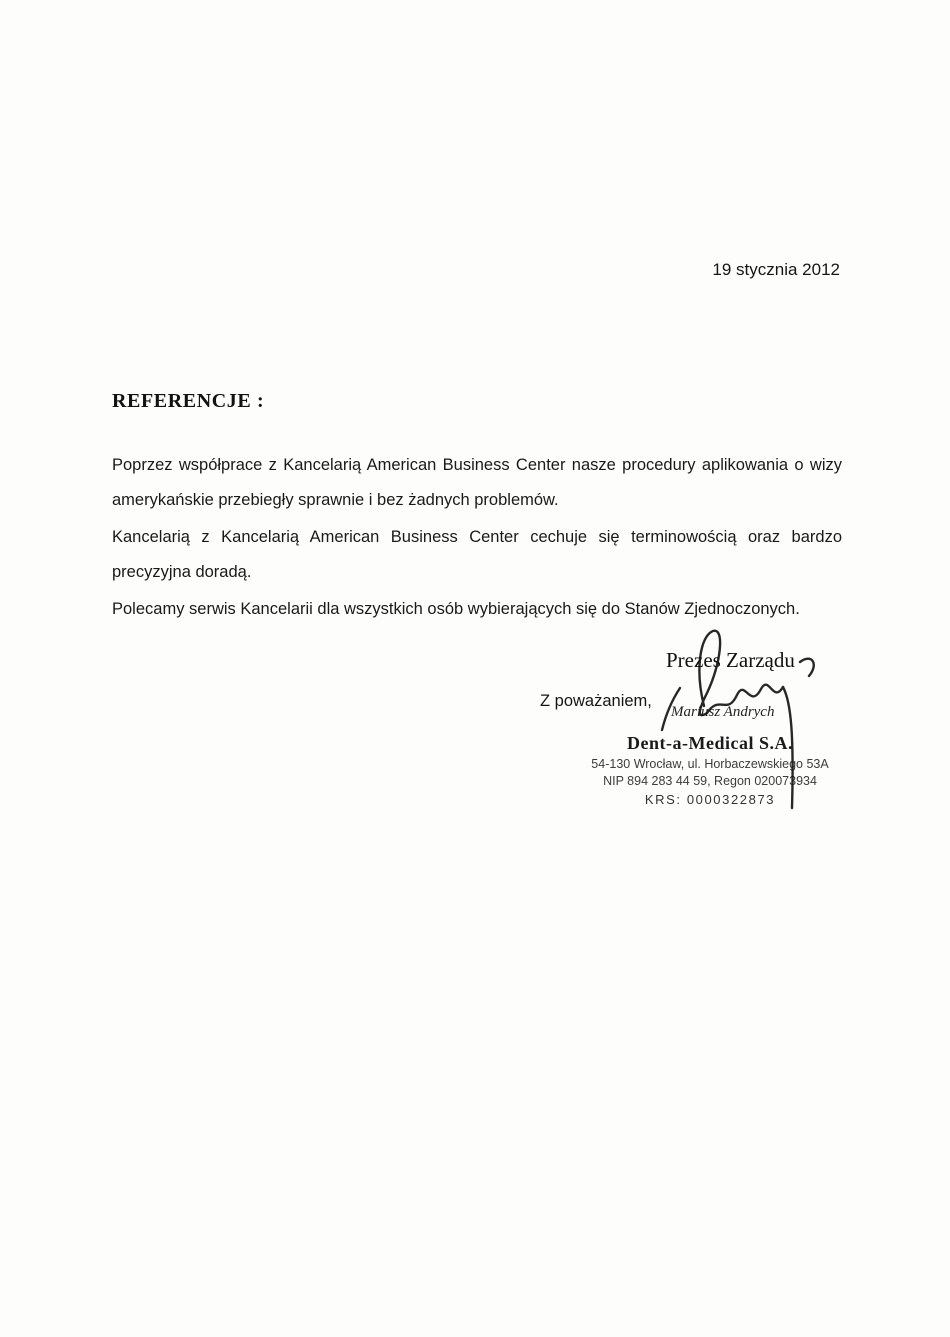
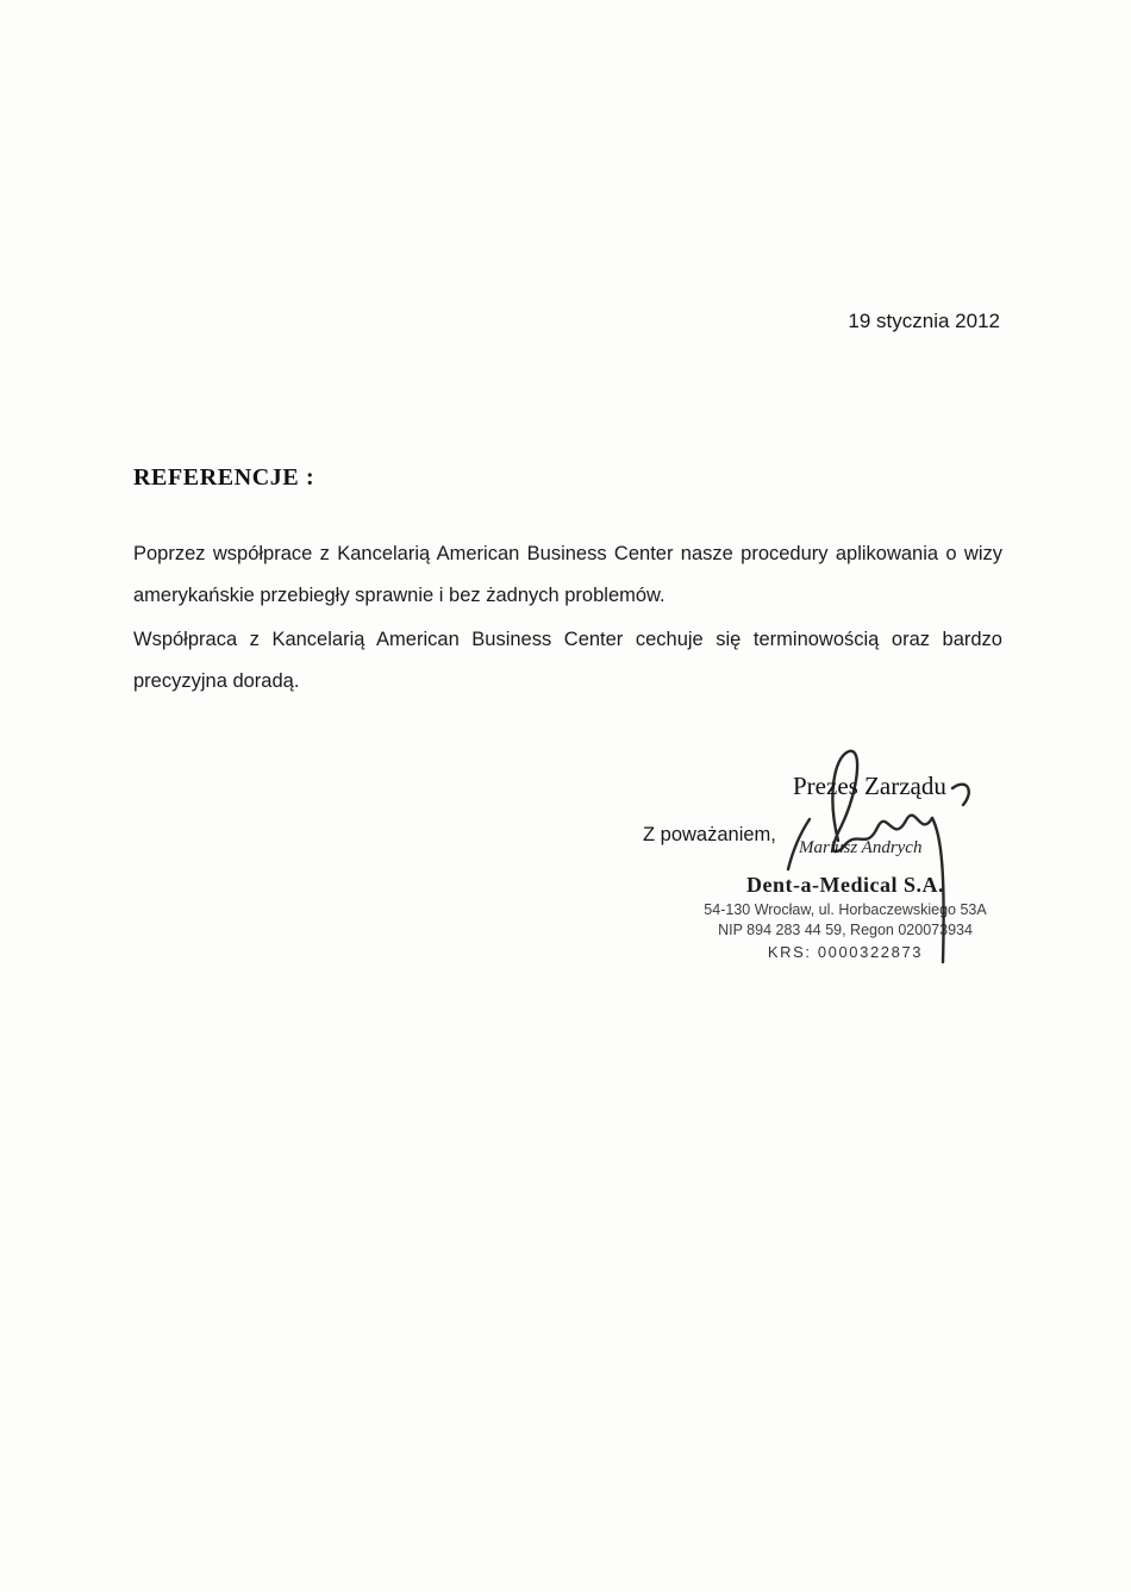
  19 stycznia 2012
  REFERENCJE :
  Poprzez współprace z Kancelarią American Business Center nasze procedury aplikowania o wizy amerykańskie przebiegły sprawnie i bez żadnych problemów.
- Kancelarią z Kancelarią American Business Center cechuje się terminowością oraz bardzo precyzyjna doradą.
+ Współpraca z Kancelarią American Business Center cechuje się terminowością oraz bardzo precyzyjna doradą.
- Polecamy serwis Kancelarii dla wszystkich osób wybierających się do Stanów Zjednoczonych.
  Prezes Zarządu
  Z poważaniem,
  Marusz Andrych
  Dent-a-Medical S.A.
  54-130 Wrocław, ul. Horbaczewskieo 53A
  NIP 894 283 44 59, Regon 02007934
  KRS: 0000322873
